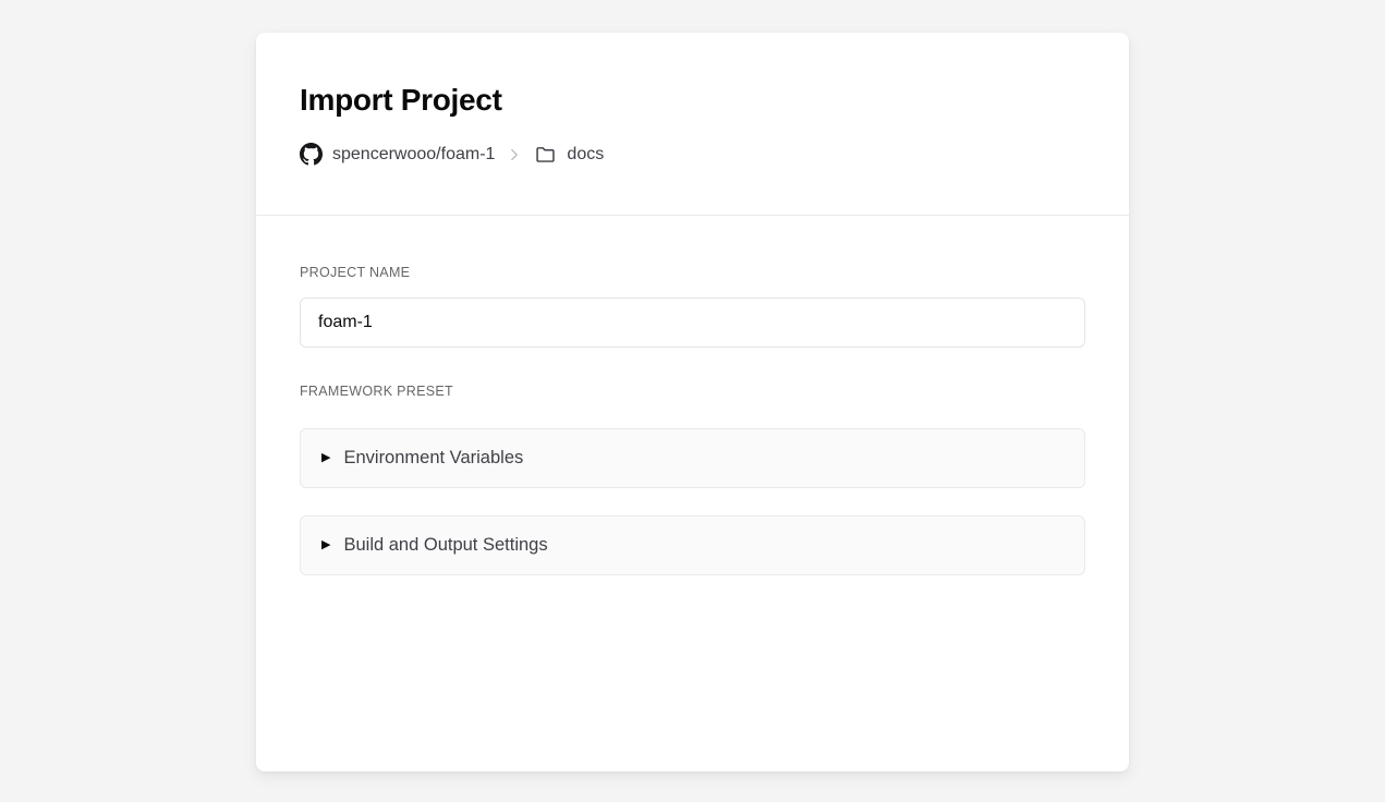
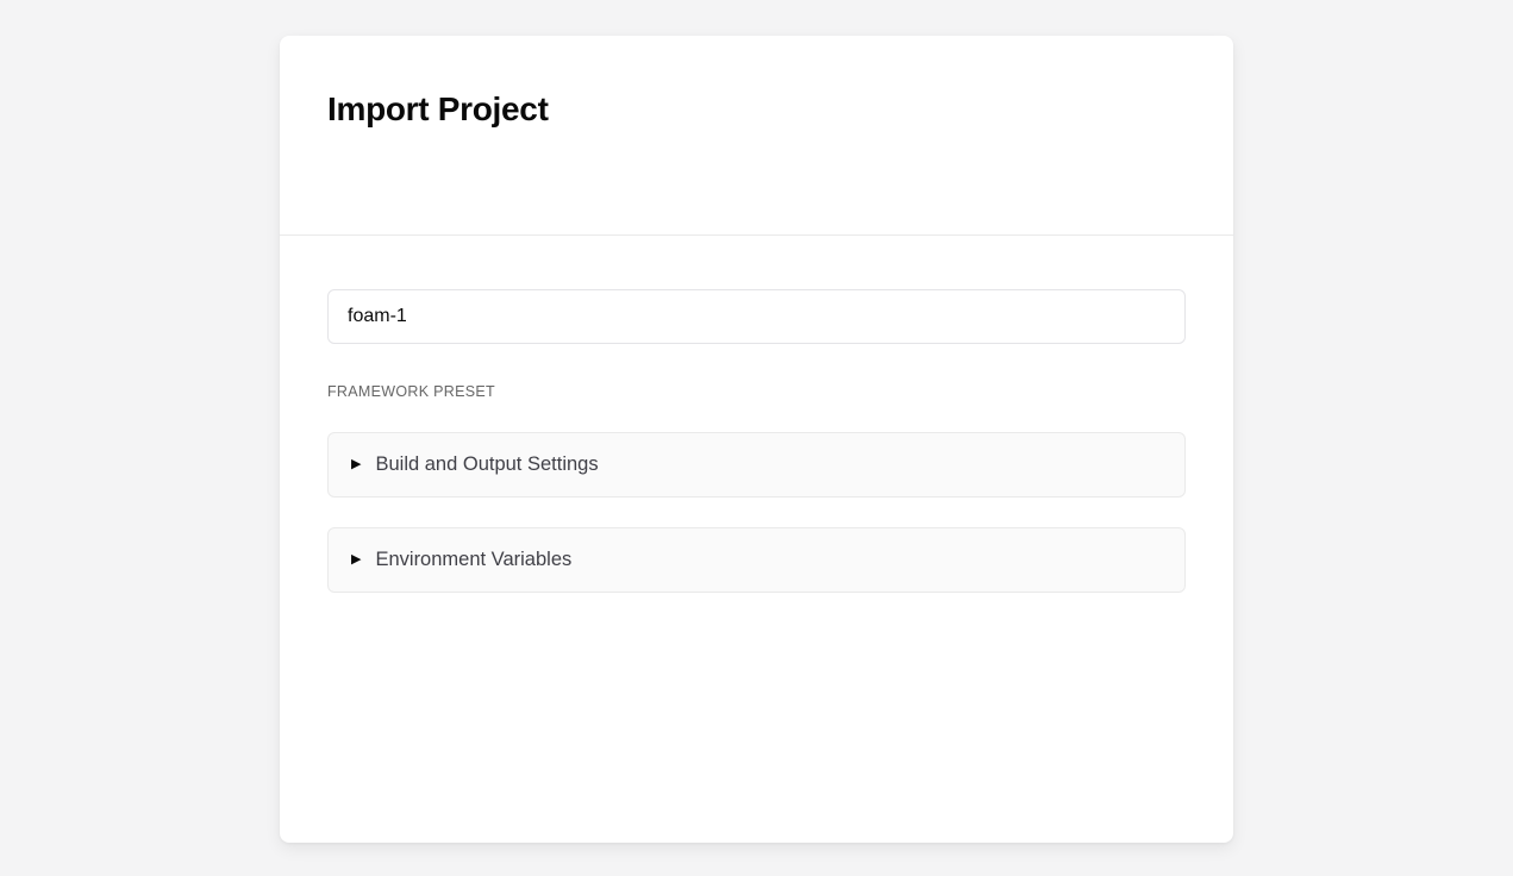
  Import Project
- spencerwooo/foam-1
- docs
- PROJECT NAME
  foam-1
  FRAMEWORK PRESET
  ▶
- Environment Variables
+ Build and Output Settings
  ▶
- Build and Output Settings
+ Environment Variables
